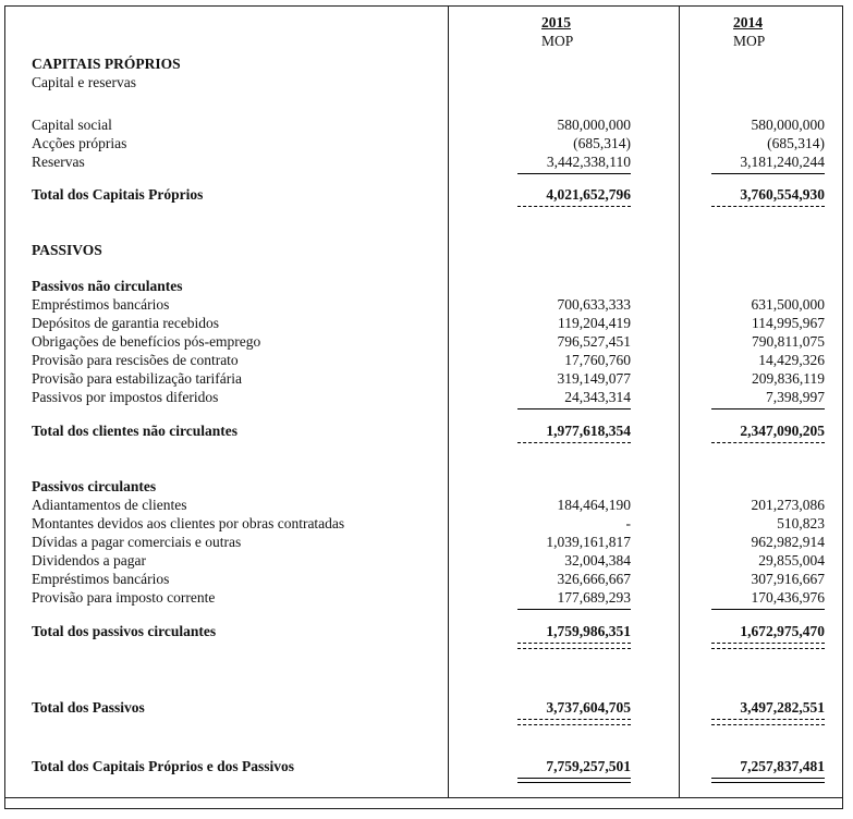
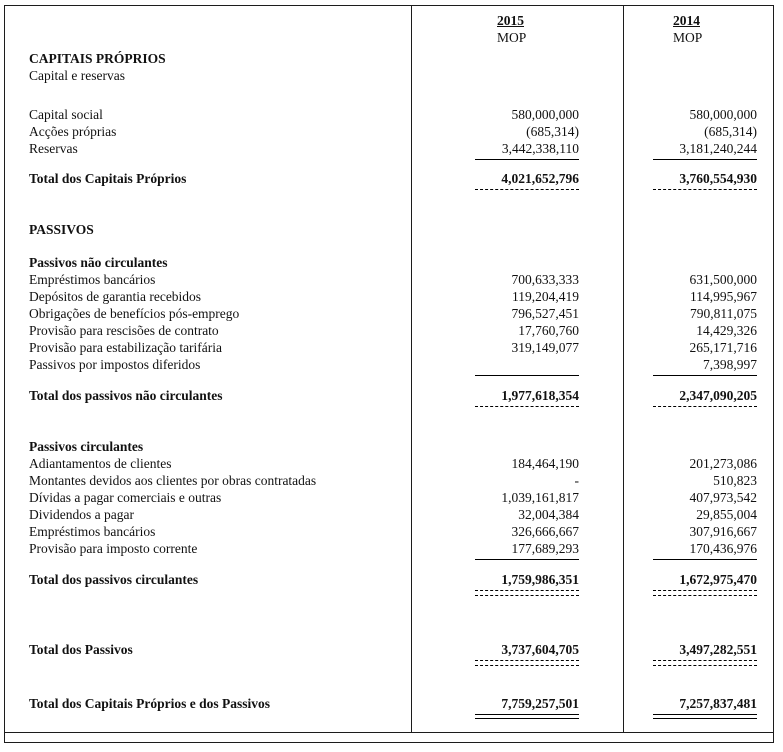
  2015
  2014
  MOP
  MOP
  CAPITAIS PRÓPRIOS
  Capital e reservas
  Capital social
  580,000,000
  580,000,000
  Acções próprias
  (685,314)
  (685,314)
  Reservas
  3,442,338,110
  3,181,240,244
  Total dos Capitais Próprios
  4,021,652,796
  3,760,554,930
  PASSIVOS
  Passivos não circulantes
  Empréstimos bancários
  700,633,333
  631,500,000
  Depósitos de garantia recebidos
  119,204,419
  114,995,967
  Obrigações de benefícios pós-emprego
  796,527,451
  790,811,075
  Provisão para rescisões de contrato
  17,760,760
  14,429,326
  Provisão para estabilização tarifária
  319,149,077
- 209,836,119
+ 265,171,716
  Passivos por impostos diferidos
- 24,343,314
  7,398,997
- Total dos clientes não circulantes
+ Total dos passivos não circulantes
  1,977,618,354
  2,347,090,205
  Passivos circulantes
  Adiantamentos de clientes
  184,464,190
  201,273,086
  Montantes devidos aos clientes por obras contratadas
  -
  510,823
  Dívidas a pagar comerciais e outras
  1,039,161,817
- 962,982,914
+ 407,973,542
  Dividendos a pagar
  32,004,384
  29,855,004
  Empréstimos bancários
  326,666,667
  307,916,667
  Provisão para imposto corrente
  177,689,293
  170,436,976
  Total dos passivos circulantes
  1,759,986,351
  1,672,975,470
  Total dos Passivos
  3,737,604,705
  3,497,282,551
  Total dos Capitais Próprios e dos Passivos
  7,759,257,501
  7,257,837,481
